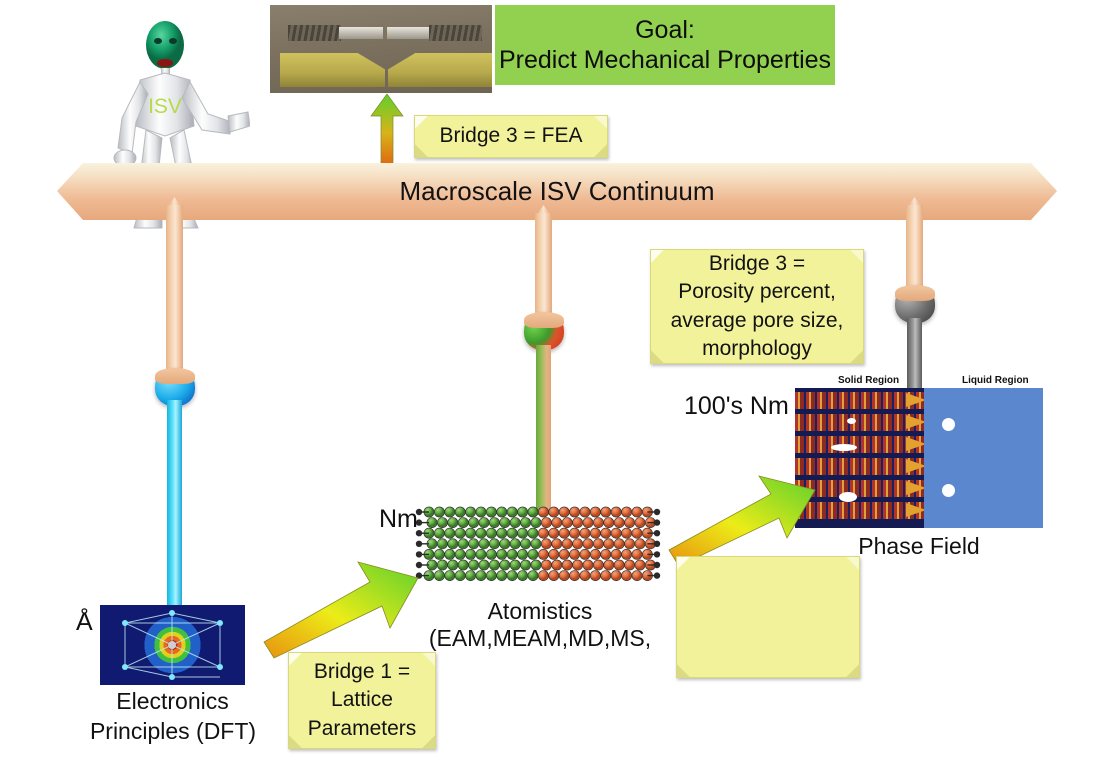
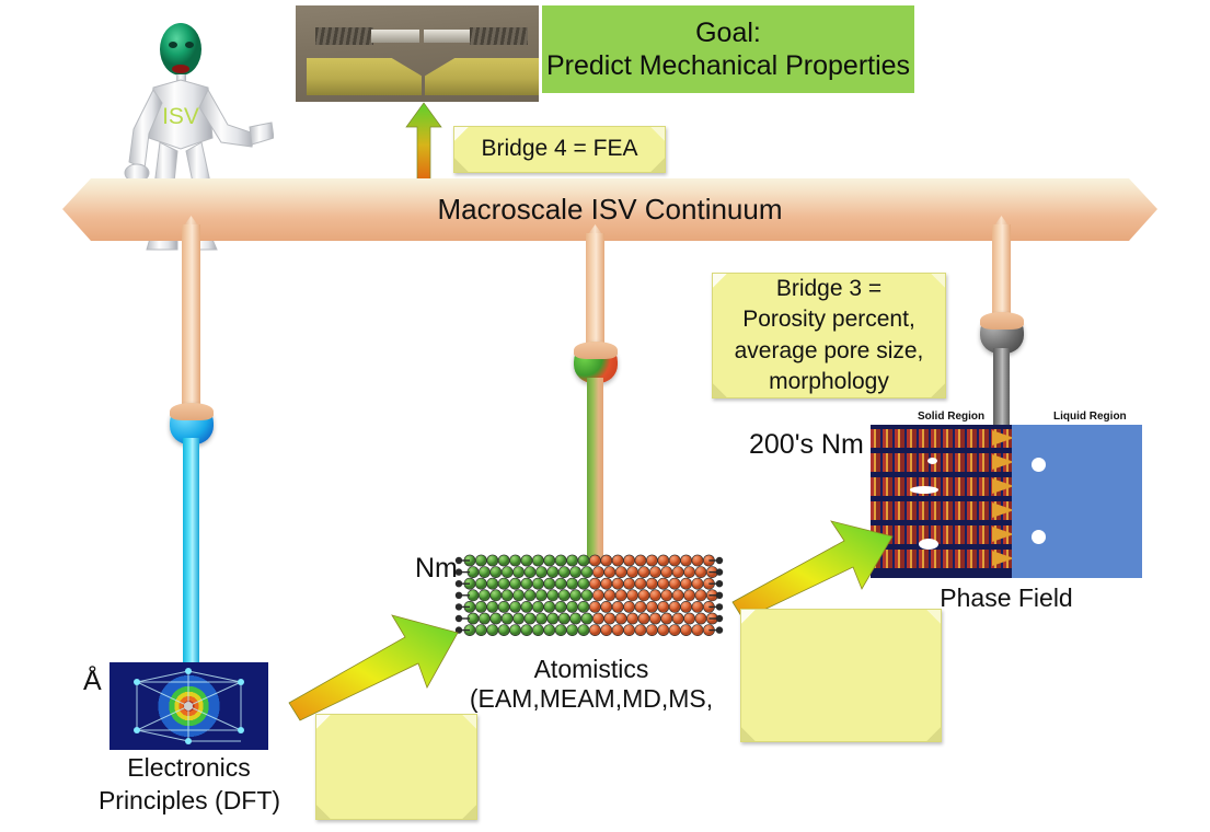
  Goal:
  Predict Mechanical Properties
  ISV
- Bridge 3 = FEA
+ Bridge 4 = FEA
  Macroscale ISV Continuum
  Bridge 3 =
  Porosity percent,
  average pore size,
  morphology
- 100's Nm
+ 200's Nm
  Solid Region
  Liquid Region
  Phase Field
  Nm
  Atomistics
  (EAM,MEAM,MD,MS,
- Bridge 1 =
- Lattice
- Parameters
  Å
  Electronics
  Principles (DFT)
